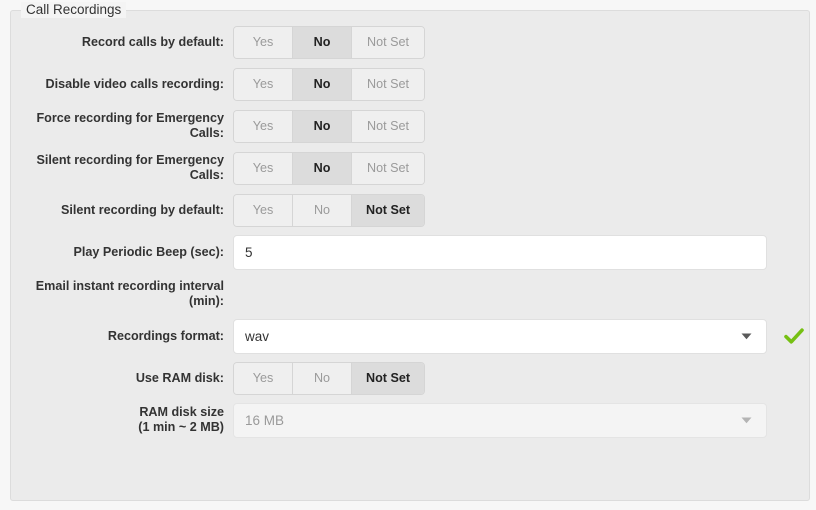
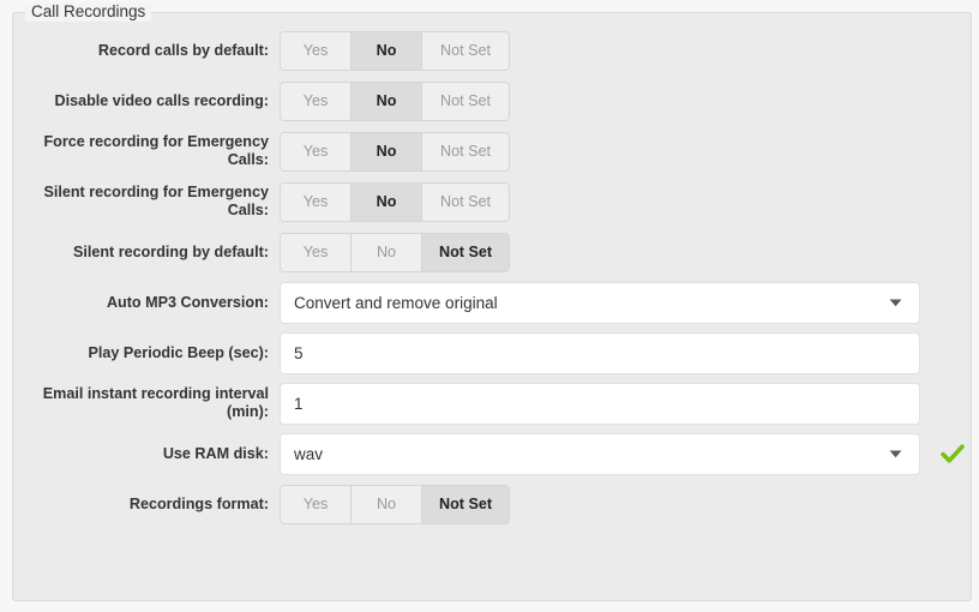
  Call Recordings
  Record calls by default:
  Yes
  No
  Not Set
  Disable video calls recording:
  Yes
  No
  Not Set
  Force recording for Emergency
  Calls:
  Yes
  No
  Not Set
  Silent recording for Emergency
  Calls:
  Yes
  No
  Not Set
  Silent recording by default:
  Yes
  No
  Not Set
+ Auto MP3 Conversion:
+ Convert and remove original
  Play Periodic Beep (sec):
  5
  Email instant recording interval
  (min):
+ 1
- Recordings format:
+ Use RAM disk:
  wav
- Use RAM disk:
+ Recordings format:
  Yes
  No
  Not Set
- RAM disk size
- (1 min ~ 2 MB)
- 16 MB
